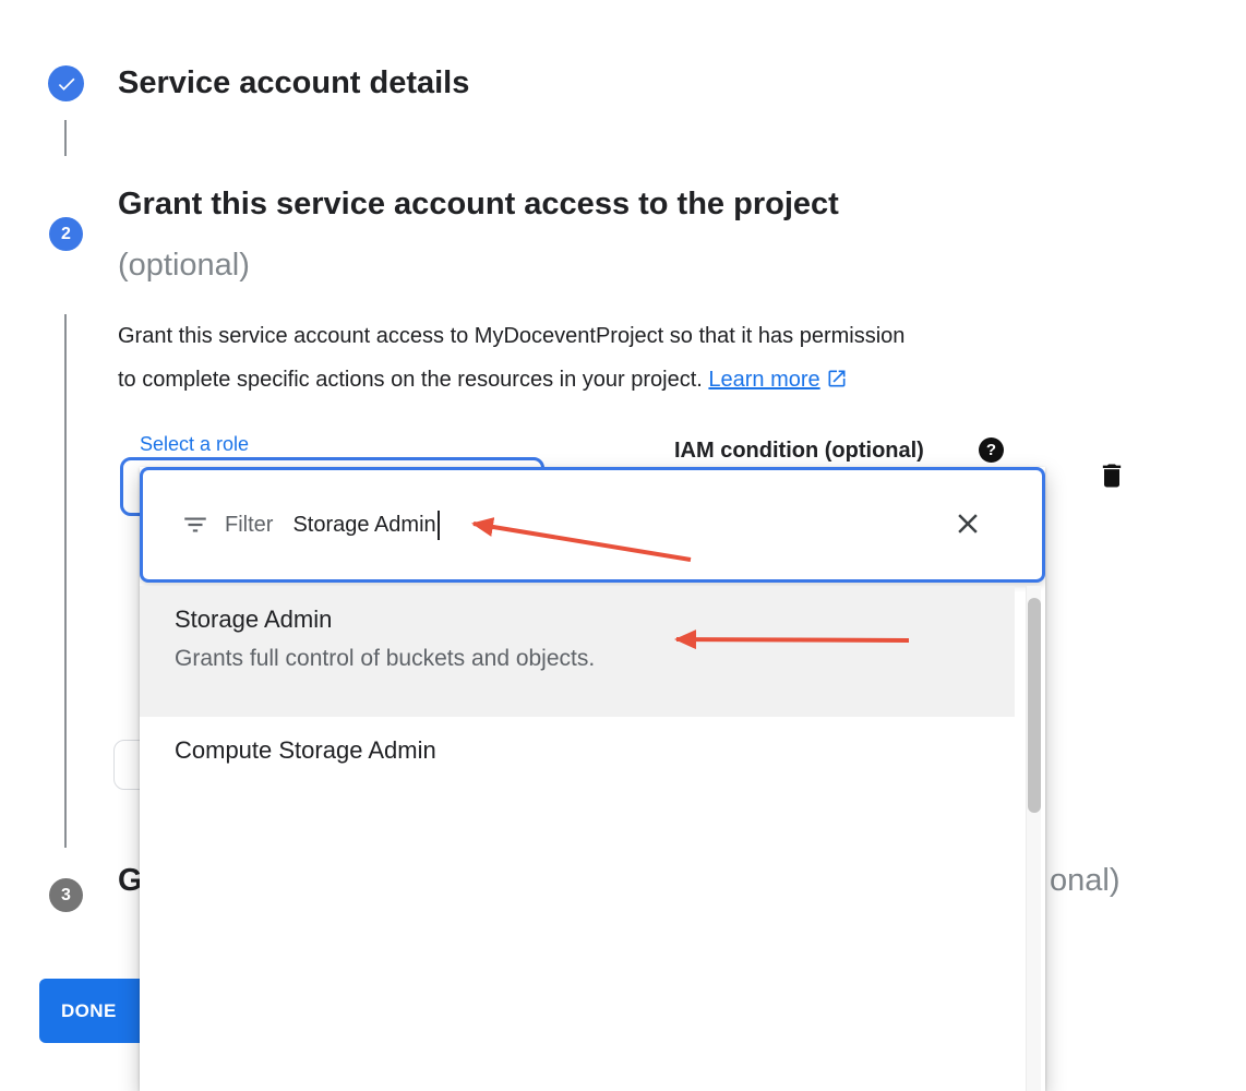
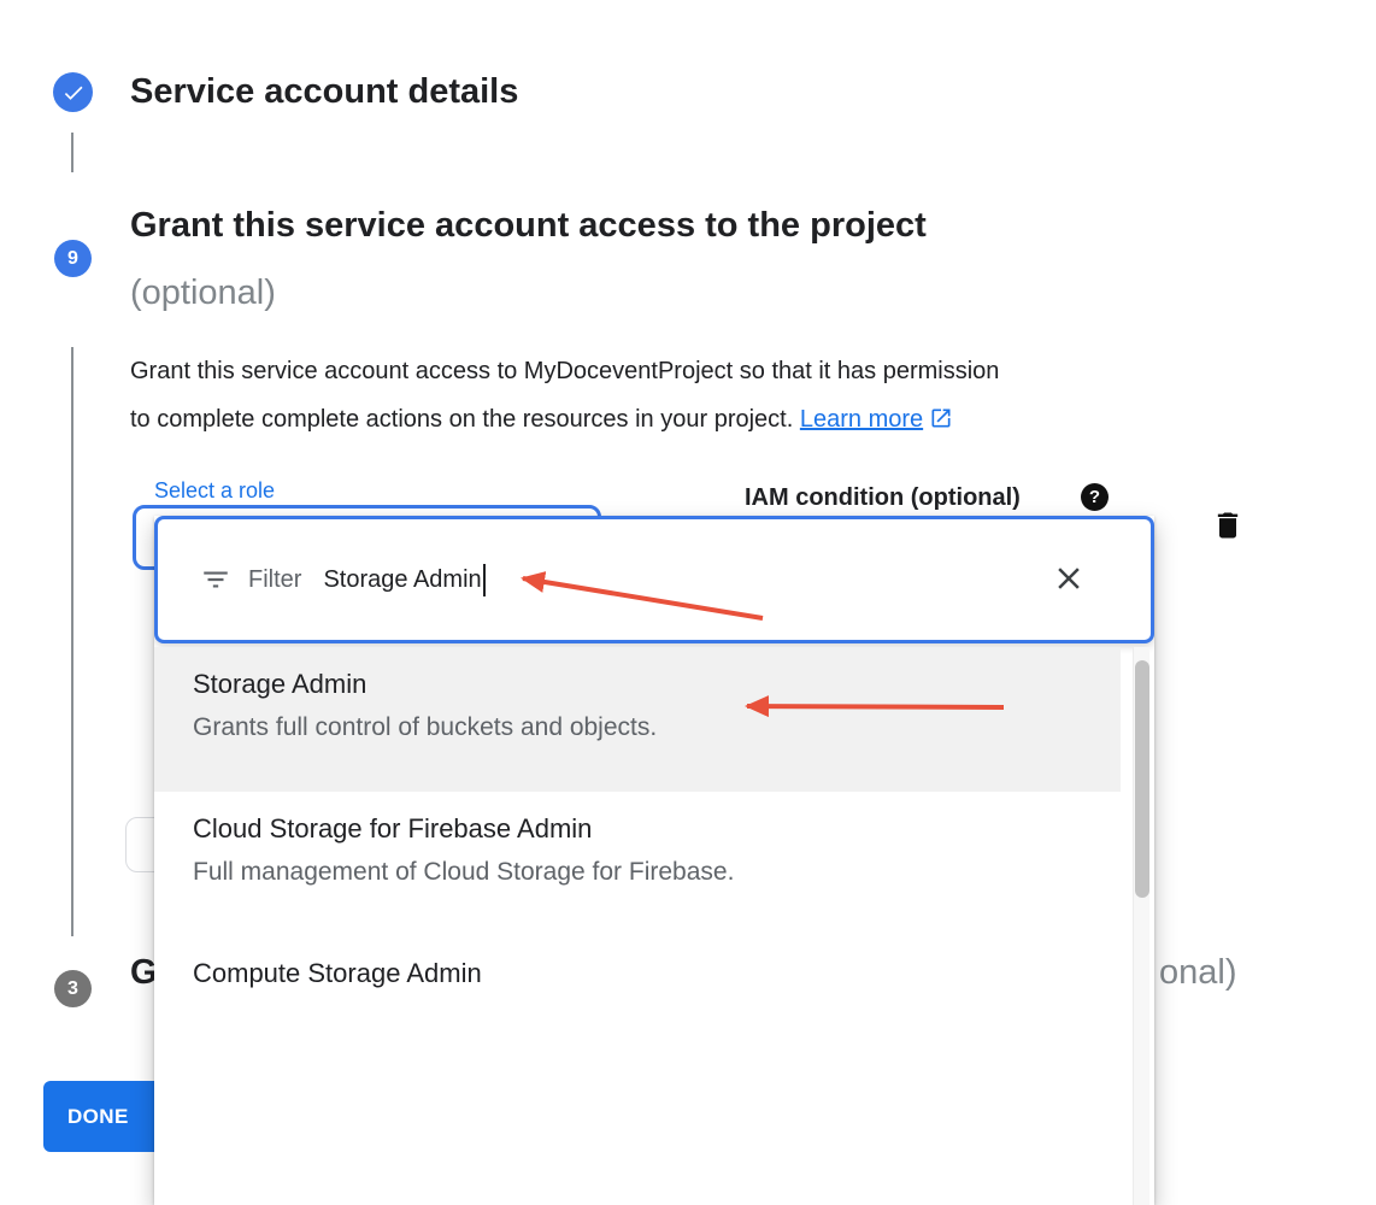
  Service account details
- 2
+ 9
  Grant this service account access to the project
  (optional)
  Grant this service account access to MyDoceventProject so that it has permission
- to complete specific actions on the resources in your project. Learn more
+ to complete complete actions on the resources in your project. Learn more
  Select a role
  IAM condition (optional)
  ?
  3
  G
  onal)
  DONE
  Filter
  Storage Admin
  Storage Admin
  Grants full control of buckets and objects.
+ Cloud Storage for Firebase Admin
+ Full management of Cloud Storage for Firebase.
  Compute Storage Admin
